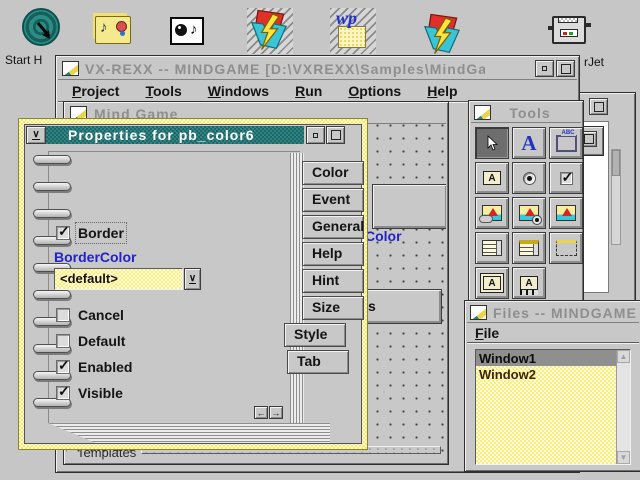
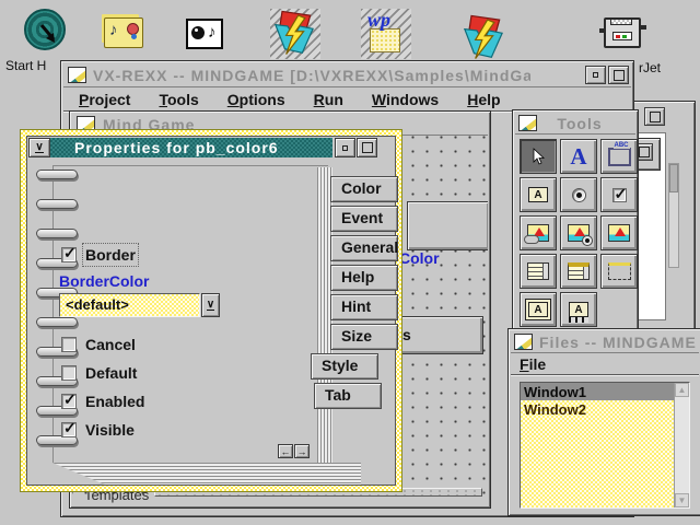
  Start H
  ♪
  ♪
  wp
  rJet
  VX-REXX -- MINDGAME [D:\VXREXX\Samples\MindGa
  Project
  Tools
- Windows
+ Options
  Run
- Options
+ Windows
  Help
  Mind Game
  Color
  s
  Templates
  Tools
  A
  Files -- MINDGAME
  File
  Window1
  Window2
  ▲
  ▼
  ∨
  Properties for pb_color6
  Color
  Event
  General
  Help
  Hint
  Size
  Style
  Tab
  Border
  BorderColor
  <default>
  ∨
  Cancel
  Default
  Enabled
  Visible
  ←
  →
